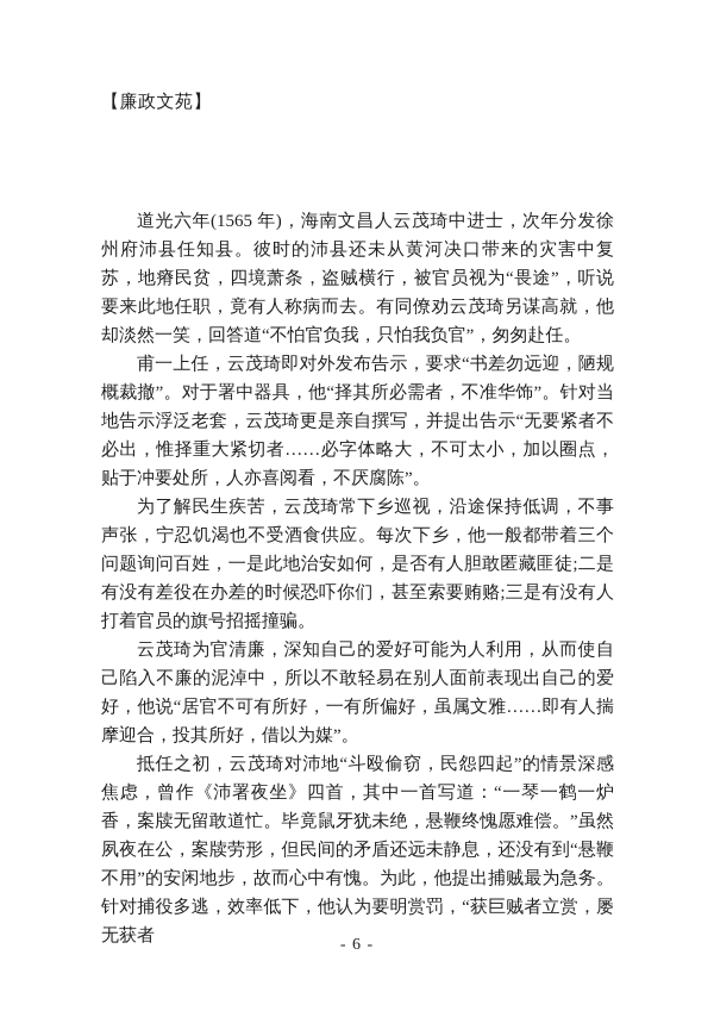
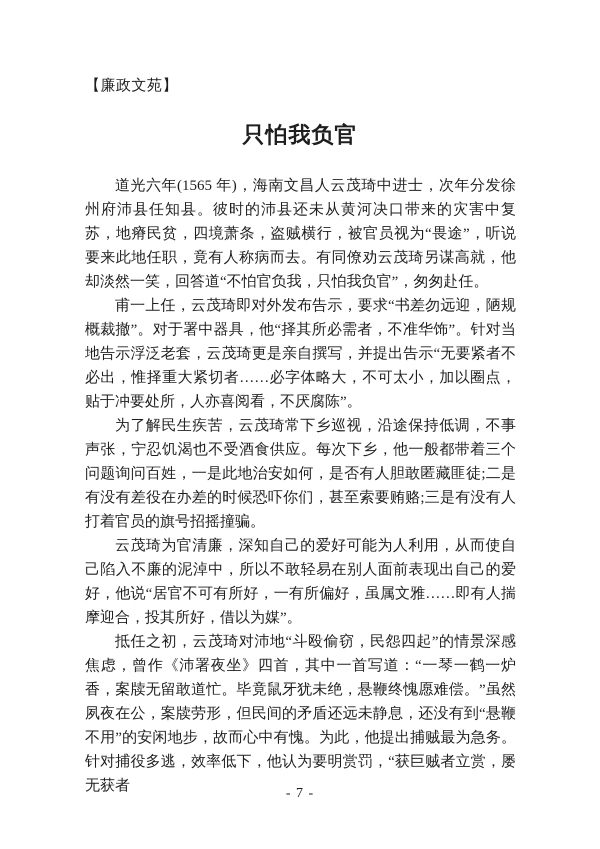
  【廉政文苑】
+ 只怕我负官
  道光六年(1565 年)，海南文昌人云茂琦中进士，次年分发徐州府沛县任知县。彼时的沛县还未从黄河决口带来的灾害中复苏，地瘠民贫，四境萧条，盗贼横行，被官员视为“畏途”，听说要来此地任职，竟有人称病而去。有同僚劝云茂琦另谋高就，他却淡然一笑，回答道“不怕官负我，只怕我负官”，匆匆赴任。
  甫一上任，云茂琦即对外发布告示，要求“书差勿远迎，陋规概裁撤”。对于署中器具，他“择其所必需者，不准华饰”。针对当地告示浮泛老套，云茂琦更是亲自撰写，并提出告示“无要紧者不必出，惟择重大紧切者……必字体略大，不可太小，加以圈点，贴于冲要处所，人亦喜阅看，不厌腐陈”。
  为了解民生疾苦，云茂琦常下乡巡视，沿途保持低调，不事声张，宁忍饥渴也不受酒食供应。每次下乡，他一般都带着三个问题询问百姓，一是此地治安如何，是否有人胆敢匿藏匪徒;二是有没有差役在办差的时候恐吓你们，甚至索要贿赂;三是有没有人打着官员的旗号招摇撞骗。
  云茂琦为官清廉，深知自己的爱好可能为人利用，从而使自己陷入不廉的泥淖中，所以不敢轻易在别人面前表现出自己的爱好，他说“居官不可有所好，一有所偏好，虽属文雅……即有人揣摩迎合，投其所好，借以为媒”。
  抵任之初，云茂琦对沛地“斗殴偷窃，民怨四起”的情景深感焦虑，曾作《沛署夜坐》四首，其中一首写道：“一琴一鹤一炉香，案牍无留敢道忙。毕竟鼠牙犹未绝，悬鞭终愧愿难偿。”虽然夙夜在公，案牍劳形，但民间的矛盾还远未静息，还没有到“悬鞭不用”的安闲地步，故而心中有愧。为此，他提出捕贼最为急务。针对捕役多逃，效率低下，他认为要明赏罚，“获巨贼者立赏，屡无获者
- - 6 -
+ - 7 -
